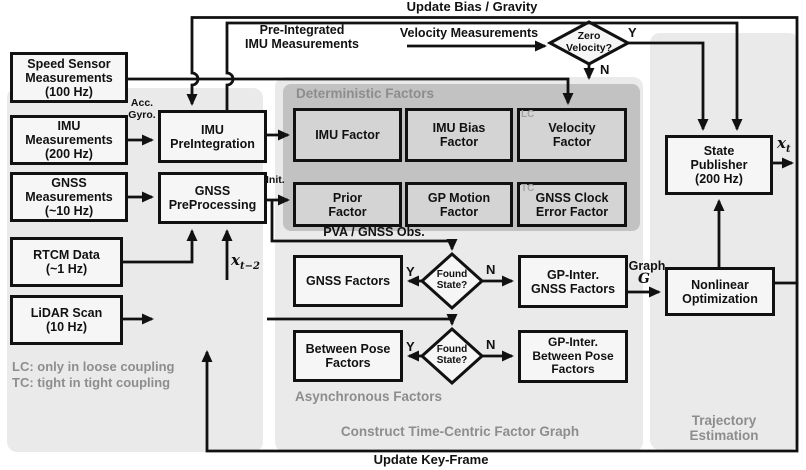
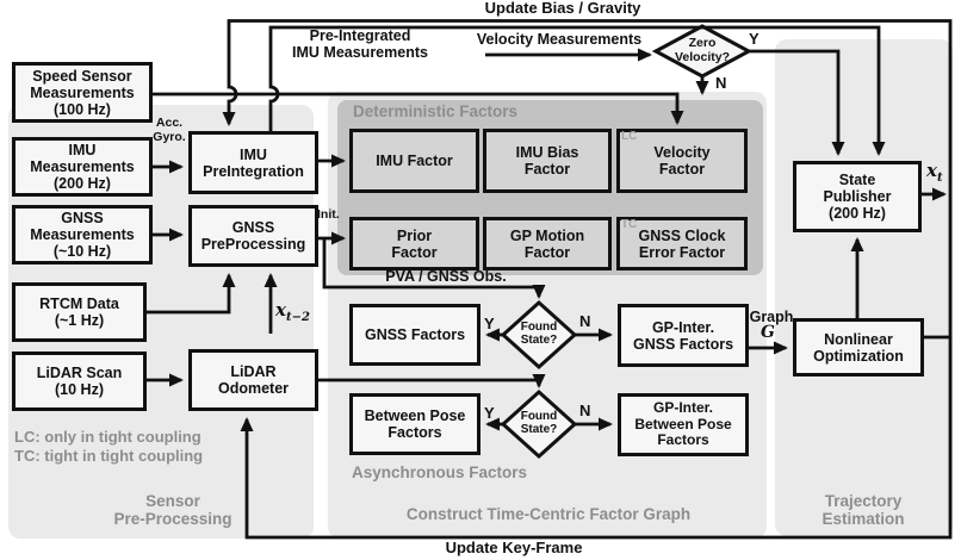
  Deterministic Factors
  Asynchronous Factors
+ Sensor
+ Pre-Processing
  Construct Time-Centric Factor Graph
  Trajectory
  Estimation
- LC: only in loose coupling
+ LC: only in tight coupling
  TC: tight in tight coupling
  Speed Sensor
  Measurements
  (100 Hz)
  IMU
  Measurements
  (200 Hz)
  GNSS
  Measurements
  (~10 Hz)
  RTCM Data
  (~1 Hz)
  LiDAR Scan
  (10 Hz)
  IMU
  PreIntegration
  GNSS
  PreProcessing
+ LiDAR
+ Odometer
  IMU Factor
  IMU Bias
  Factor
  Velocity
  Factor
  Prior
  Factor
  GP Motion
  Factor
  GNSS Clock
  Error Factor
  LC
  TC
  GNSS Factors
  GP-Inter.
  GNSS Factors
  Between Pose
  Factors
  GP-Inter.
  Between Pose
  Factors
  State
  Publisher
  (200 Hz)
  Nonlinear
  Optimization
  Update Bias / Gravity
  Pre-Integrated
  IMU Measurements
  Velocity Measurements
  Zero
  Velocity?
  Y
  N
  Acc.
  Gyro.
  Init.
  xt−2
  PVA / GNSS Obs.
  Found
  State?
  Y
  N
  Found
  State?
  Y
  N
  Graph
  G
  xt
  Update Key-Frame
